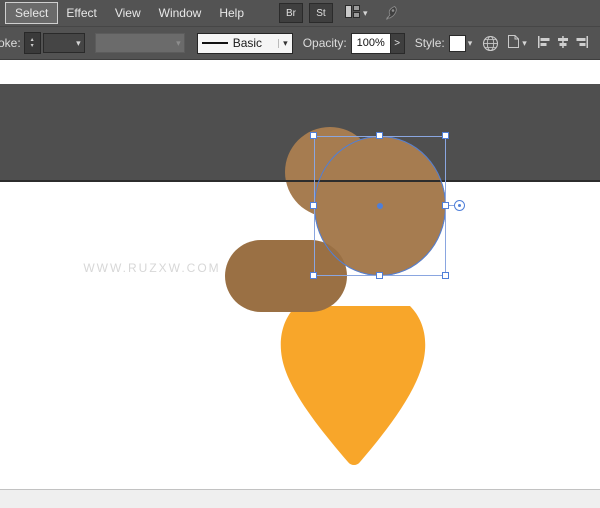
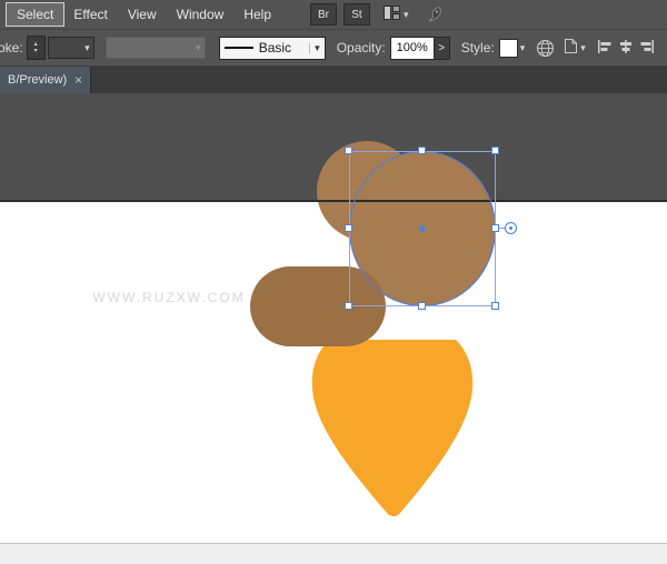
  Select
  Effect
  View
  Window
  Help
  Br
  St
  ▾
  oke:
  ▾
  ▾
  Basic
  ▾
  Opacity:
  100%
  >
  Style:
  ▾
  ▾
+ B/Preview)
+ ×
  WWW.RUZXW.COM
